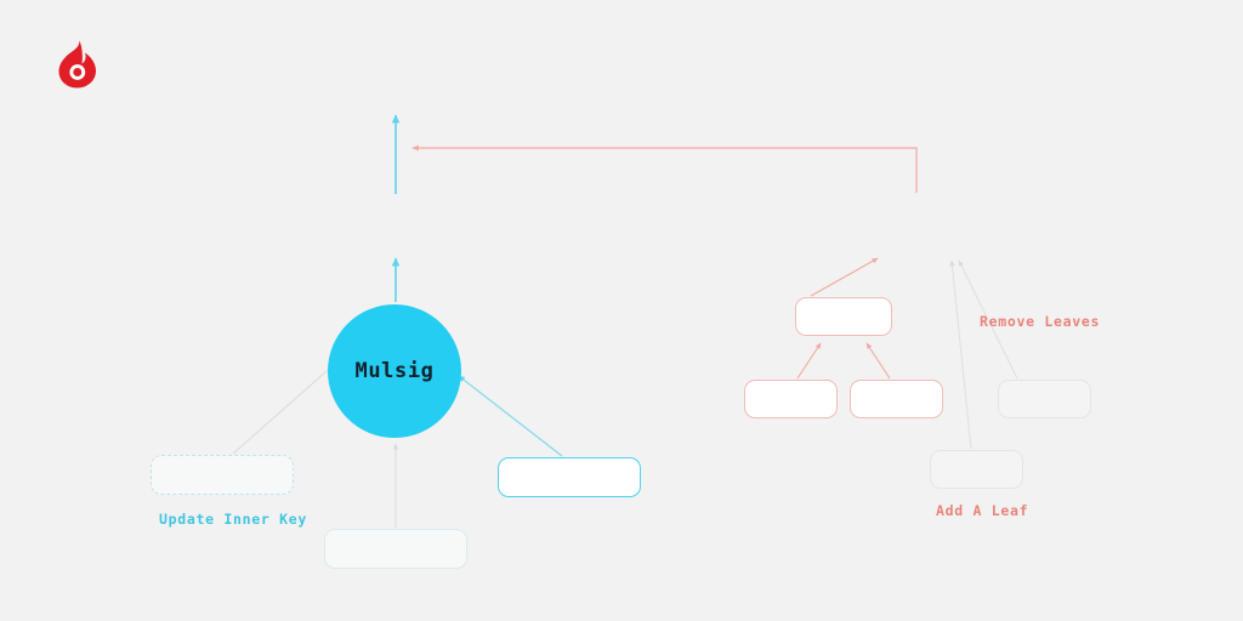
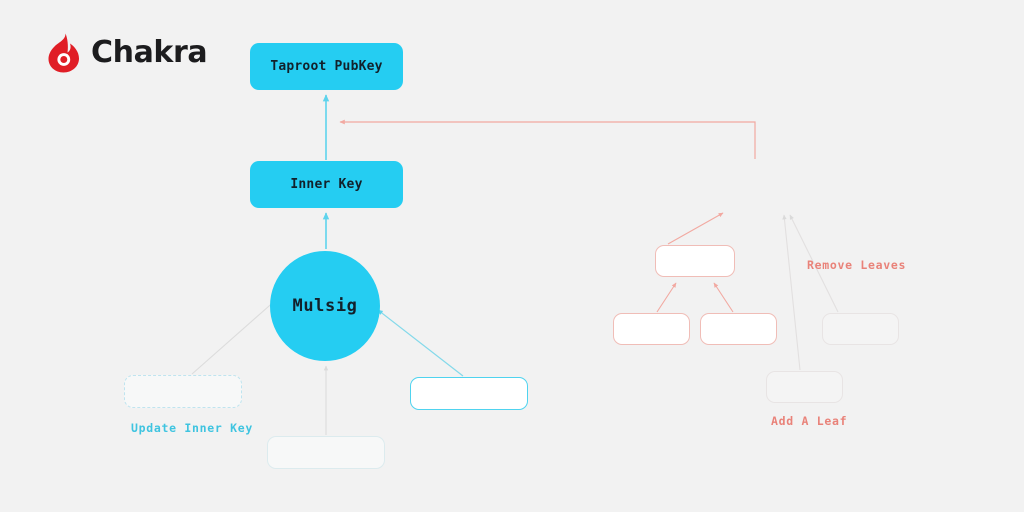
+ Chakra
+ Taproot PubKey
+ Inner Key
  Mulsig
  Update Inner Key
  Remove Leaves
  Add A Leaf
